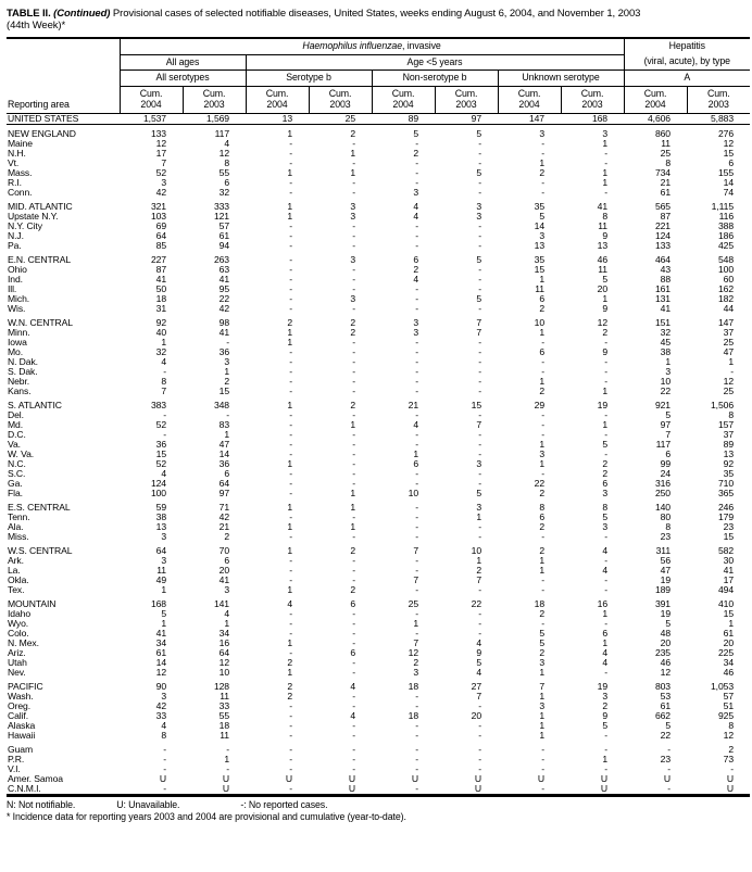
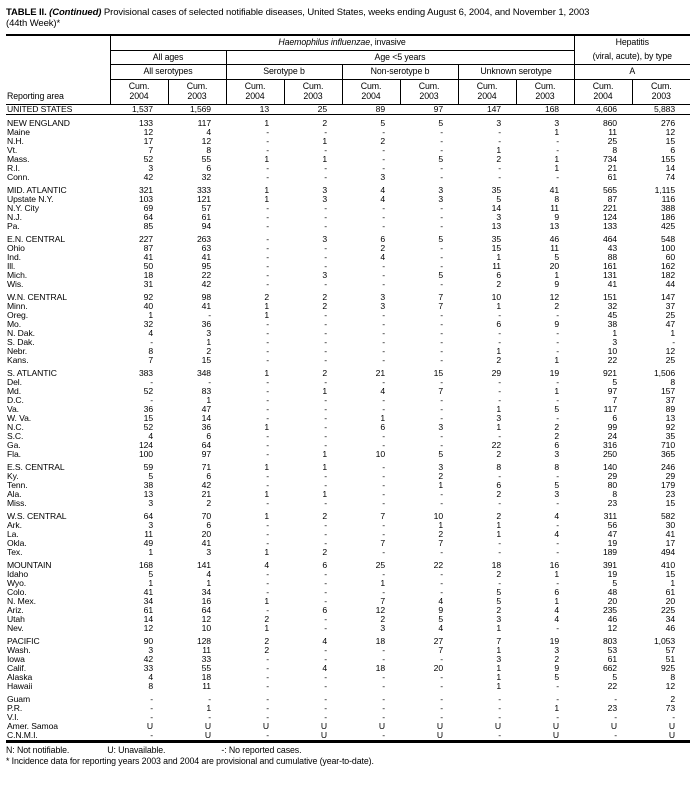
  TABLE II. (Continued) Provisional cases of selected notifiable diseases, United States, weeks ending August 6, 2004, and November 1, 2003
  (44th Week)*
  	Haemophilus influenzae, invasive	Hepatitis
  	All ages	Age <5 years	(viral, acute), by type
  	All serotypes	Serotype b	Non-serotype b	Unknown serotype	A
  Reporting area	Cum. 2004	Cum. 2003	Cum. 2004	Cum. 2003	Cum. 2004	Cum. 2003	Cum. 2004	Cum. 2003	Cum. 2004	Cum. 2003
  UNITED STATES	1,537	1,569	13	25	89	97	147	168	4,606	5,883
  NEW ENGLAND	133	117	1	2	5	5	3	3	860	276
  Maine	12	4	-	-	-	-	-	1	11	12
  N.H.	17	12	-	1	2	-	-	-	25	15
  Vt.	7	8	-	-	-	-	1	-	8	6
  Mass.	52	55	1	1	-	5	2	1	734	155
  R.I.	3	6	-	-	-	-	-	1	21	14
  Conn.	42	32	-	-	3	-	-	-	61	74
  MID. ATLANTIC	321	333	1	3	4	3	35	41	565	1,115
  Upstate N.Y.	103	121	1	3	4	3	5	8	87	116
  N.Y. City	69	57	-	-	-	-	14	11	221	388
  N.J.	64	61	-	-	-	-	3	9	124	186
  Pa.	85	94	-	-	-	-	13	13	133	425
  E.N. CENTRAL	227	263	-	3	6	5	35	46	464	548
  Ohio	87	63	-	-	2	-	15	11	43	100
  Ind.	41	41	-	-	4	-	1	5	88	60
  Ill.	50	95	-	-	-	-	11	20	161	162
  Mich.	18	22	-	3	-	5	6	1	131	182
  Wis.	31	42	-	-	-	-	2	9	41	44
  W.N. CENTRAL	92	98	2	2	3	7	10	12	151	147
  Minn.	40	41	1	2	3	7	1	2	32	37
- Iowa	1	-	1	-	-	-	-	-	45	25
+ Oreg.	1	-	1	-	-	-	-	-	45	25
  Mo.	32	36	-	-	-	-	6	9	38	47
  N. Dak.	4	3	-	-	-	-	-	-	1	1
  S. Dak.	-	1	-	-	-	-	-	-	3	-
  Nebr.	8	2	-	-	-	-	1	-	10	12
  Kans.	7	15	-	-	-	-	2	1	22	25
  S. ATLANTIC	383	348	1	2	21	15	29	19	921	1,506
  Del.	-	-	-	-	-	-	-	-	5	8
  Md.	52	83	-	1	4	7	-	1	97	157
  D.C.	-	1	-	-	-	-	-	-	7	37
  Va.	36	47	-	-	-	-	1	5	117	89
  W. Va.	15	14	-	-	1	-	3	-	6	13
  N.C.	52	36	1	-	6	3	1	2	99	92
  S.C.	4	6	-	-	-	-	-	2	24	35
  Ga.	124	64	-	-	-	-	22	6	316	710
  Fla.	100	97	-	1	10	5	2	3	250	365
  E.S. CENTRAL	59	71	1	1	-	3	8	8	140	246
+ Ky.	5	6	-	-	-	2	-	-	29	29
  Tenn.	38	42	-	-	-	1	6	5	80	179
  Ala.	13	21	1	1	-	-	2	3	8	23
  Miss.	3	2	-	-	-	-	-	-	23	15
  W.S. CENTRAL	64	70	1	2	7	10	2	4	311	582
  Ark.	3	6	-	-	-	1	1	-	56	30
  La.	11	20	-	-	-	2	1	4	47	41
  Okla.	49	41	-	-	7	7	-	-	19	17
  Tex.	1	3	1	2	-	-	-	-	189	494
  MOUNTAIN	168	141	4	6	25	22	18	16	391	410
  Idaho	5	4	-	-	-	-	2	1	19	15
  Wyo.	1	1	-	-	1	-	-	-	5	1
  Colo.	41	34	-	-	-	-	5	6	48	61
  N. Mex.	34	16	1	-	7	4	5	1	20	20
  Ariz.	61	64	-	6	12	9	2	4	235	225
  Utah	14	12	2	-	2	5	3	4	46	34
  Nev.	12	10	1	-	3	4	1	-	12	46
  PACIFIC	90	128	2	4	18	27	7	19	803	1,053
  Wash.	3	11	2	-	-	7	1	3	53	57
- Oreg.	42	33	-	-	-	-	3	2	61	51
+ Iowa	42	33	-	-	-	-	3	2	61	51
  Calif.	33	55	-	4	18	20	1	9	662	925
  Alaska	4	18	-	-	-	-	1	5	5	8
  Hawaii	8	11	-	-	-	-	1	-	22	12
  Guam	-	-	-	-	-	-	-	-	-	2
  P.R.	-	1	-	-	-	-	-	1	23	73
  V.I.	-	-	-	-	-	-	-	-	-	-
  Amer. Samoa	U	U	U	U	U	U	U	U	U	U
  C.N.M.I.	-	U	-	U	-	U	-	U	-	U
  N: Not notifiable. U: Unavailable. -: No reported cases.
  * Incidence data for reporting years 2003 and 2004 are provisional and cumulative (year-to-date).
